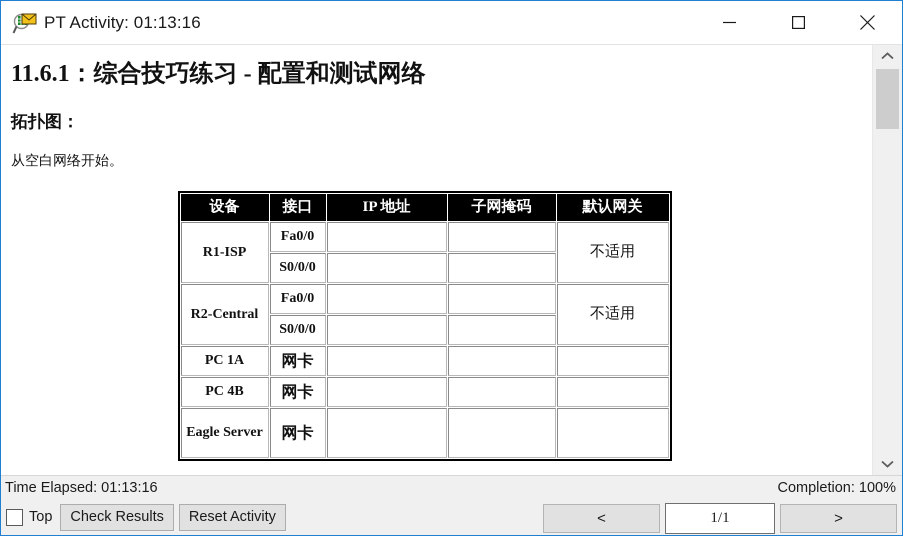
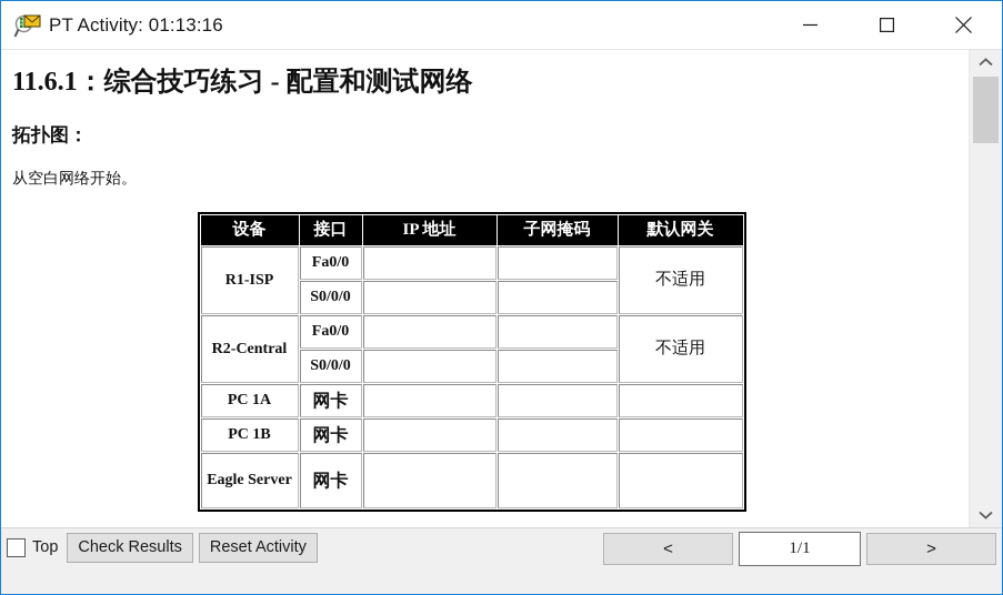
  PT Activity: 01:13:16
  11.6.1：综合技巧练习 - 配置和测试网络
  拓扑图：
  从空白网络开始。
  设备	接口	IP 地址	子网掩码	默认网关
  R1-ISP	Fa0/0			不适用
  S0/0/0
  R2-Central	Fa0/0			不适用
  S0/0/0
  PC 1A	网卡
- PC 4B	网卡
+ PC 1B	网卡
  Eagle Server	网卡
- Time Elapsed: 01:13:16
- Completion: 100%
  Top
  Check Results
  Reset Activity
  <
  1/1
  >
